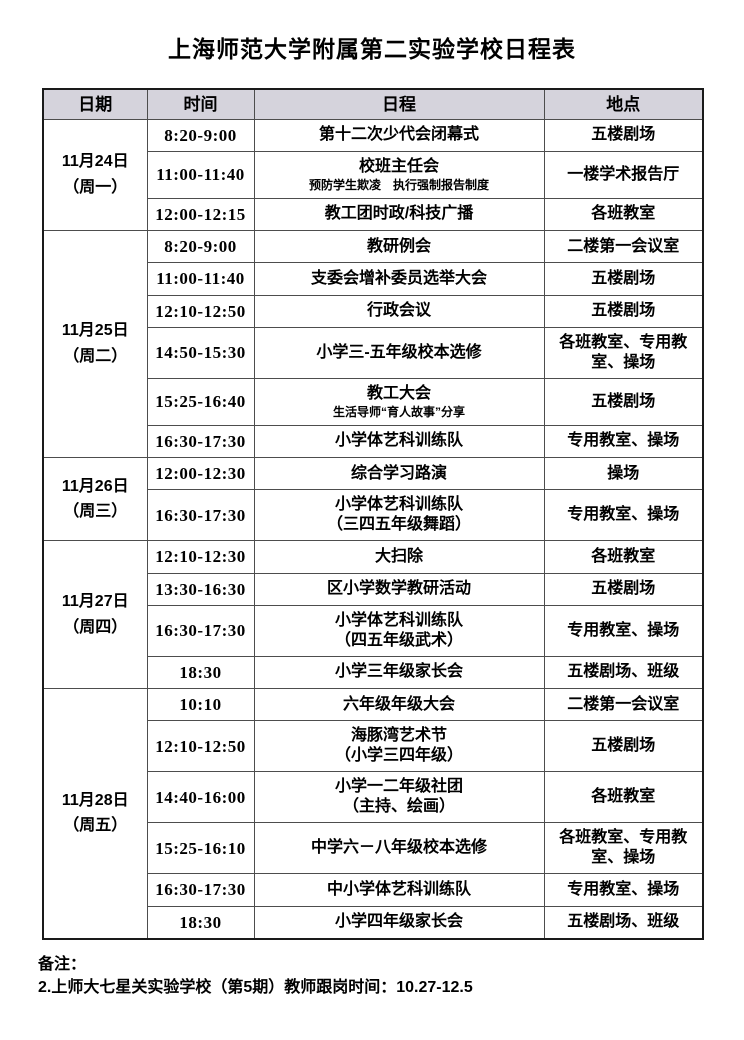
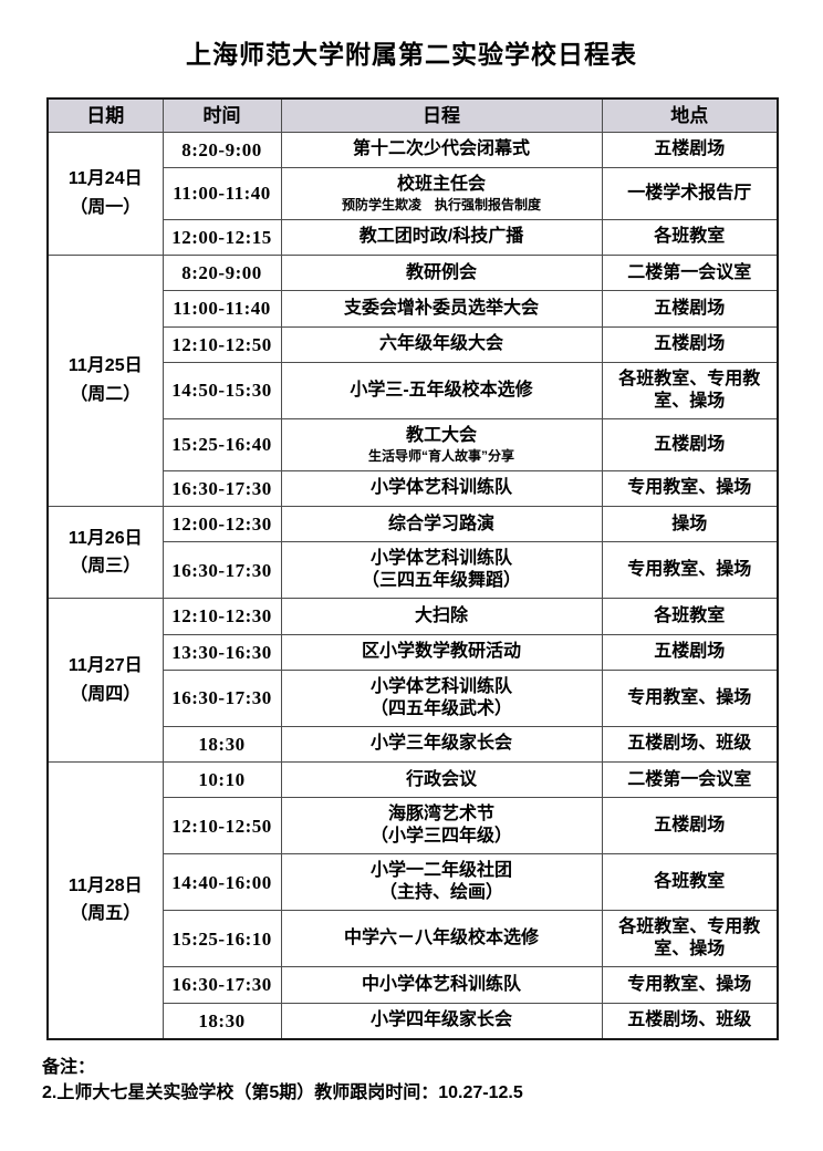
  上海师范大学附属第二实验学校日程表
  日期	时间	日程	地点
  11月24日 （周一）	8:20-9:00	第十二次少代会闭幕式	五楼剧场
  11:00-11:40	校班主任会 预防学生欺凌 执行强制报告制度	一楼学术报告厅
  12:00-12:15	教工团时政/科技广播	各班教室
  11月25日 （周二）	8:20-9:00	教研例会	二楼第一会议室
  11:00-11:40	支委会增补委员选举大会	五楼剧场
- 12:10-12:50	行政会议	五楼剧场
+ 12:10-12:50	六年级年级大会	五楼剧场
  14:50-15:30	小学三-五年级校本选修	各班教室、专用教室、操场
  15:25-16:40	教工大会 生活导师“育人故事”分享	五楼剧场
  16:30-17:30	小学体艺科训练队	专用教室、操场
  11月26日 （周三）	12:00-12:30	综合学习路演	操场
  16:30-17:30	小学体艺科训练队 （三四五年级舞蹈）	专用教室、操场
  11月27日 （周四）	12:10-12:30	大扫除	各班教室
  13:30-16:30	区小学数学教研活动	五楼剧场
  16:30-17:30	小学体艺科训练队 （四五年级武术）	专用教室、操场
  18:30	小学三年级家长会	五楼剧场、班级
- 11月28日 （周五）	10:10	六年级年级大会	二楼第一会议室
+ 11月28日 （周五）	10:10	行政会议	二楼第一会议室
  12:10-12:50	海豚湾艺术节 （小学三四年级）	五楼剧场
  14:40-16:00	小学一二年级社团 （主持、绘画）	各班教室
  15:25-16:10	中学六－八年级校本选修	各班教室、专用教室、操场
  16:30-17:30	中小学体艺科训练队	专用教室、操场
  18:30	小学四年级家长会	五楼剧场、班级
  备注：
  2.上师大七星关实验学校（第5期）教师跟岗时间：10.27-12.5
